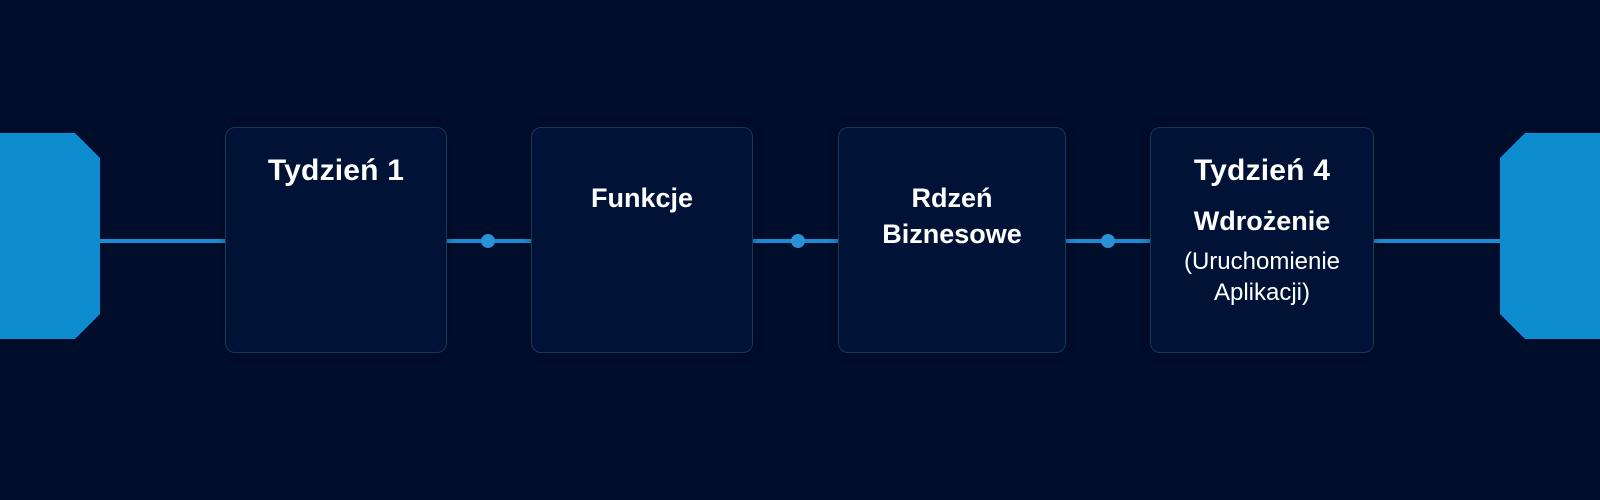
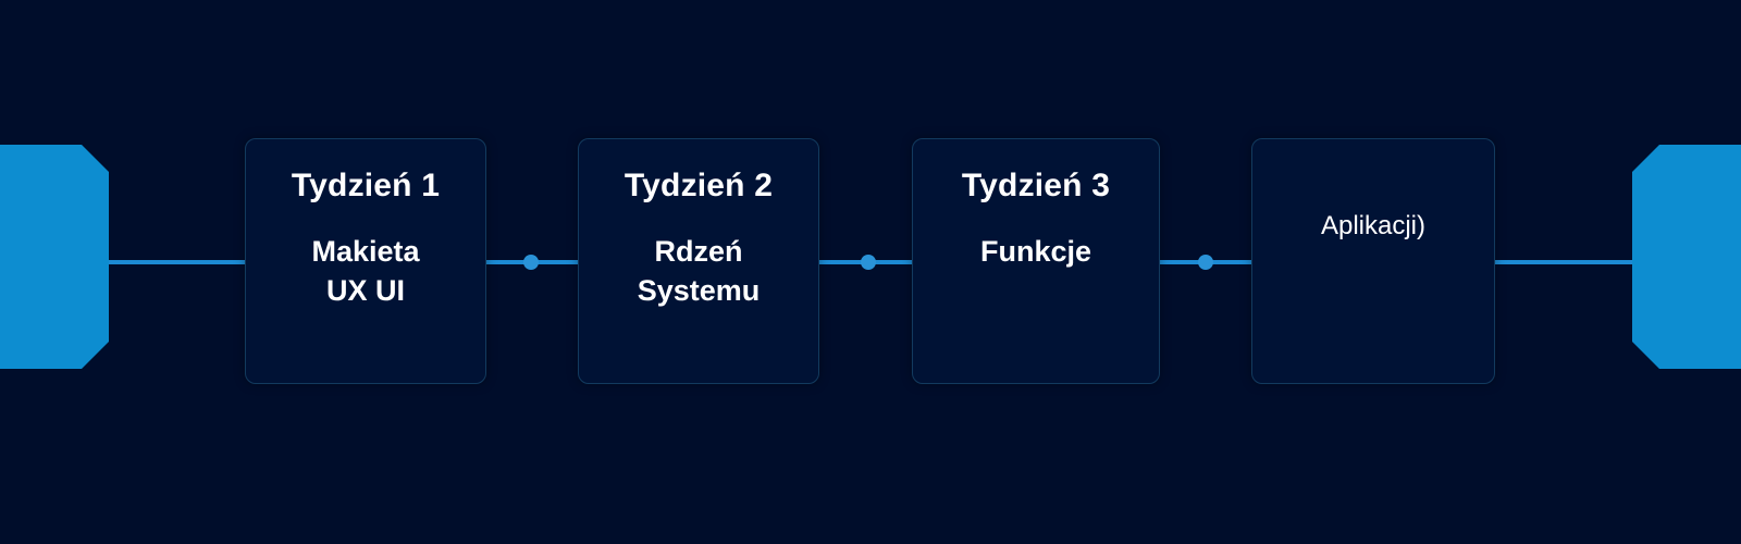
  Tydzień 1
+ Makieta
+ UX UI
+ Tydzień 2
- Funkcje
+ Rdzeń
+ Systemu
+ Tydzień 3
- Rdzeń
+ Funkcje
- Biznesowe
- Tydzień 4
- Wdrożenie
- (Uruchomienie
  Aplikacji)
